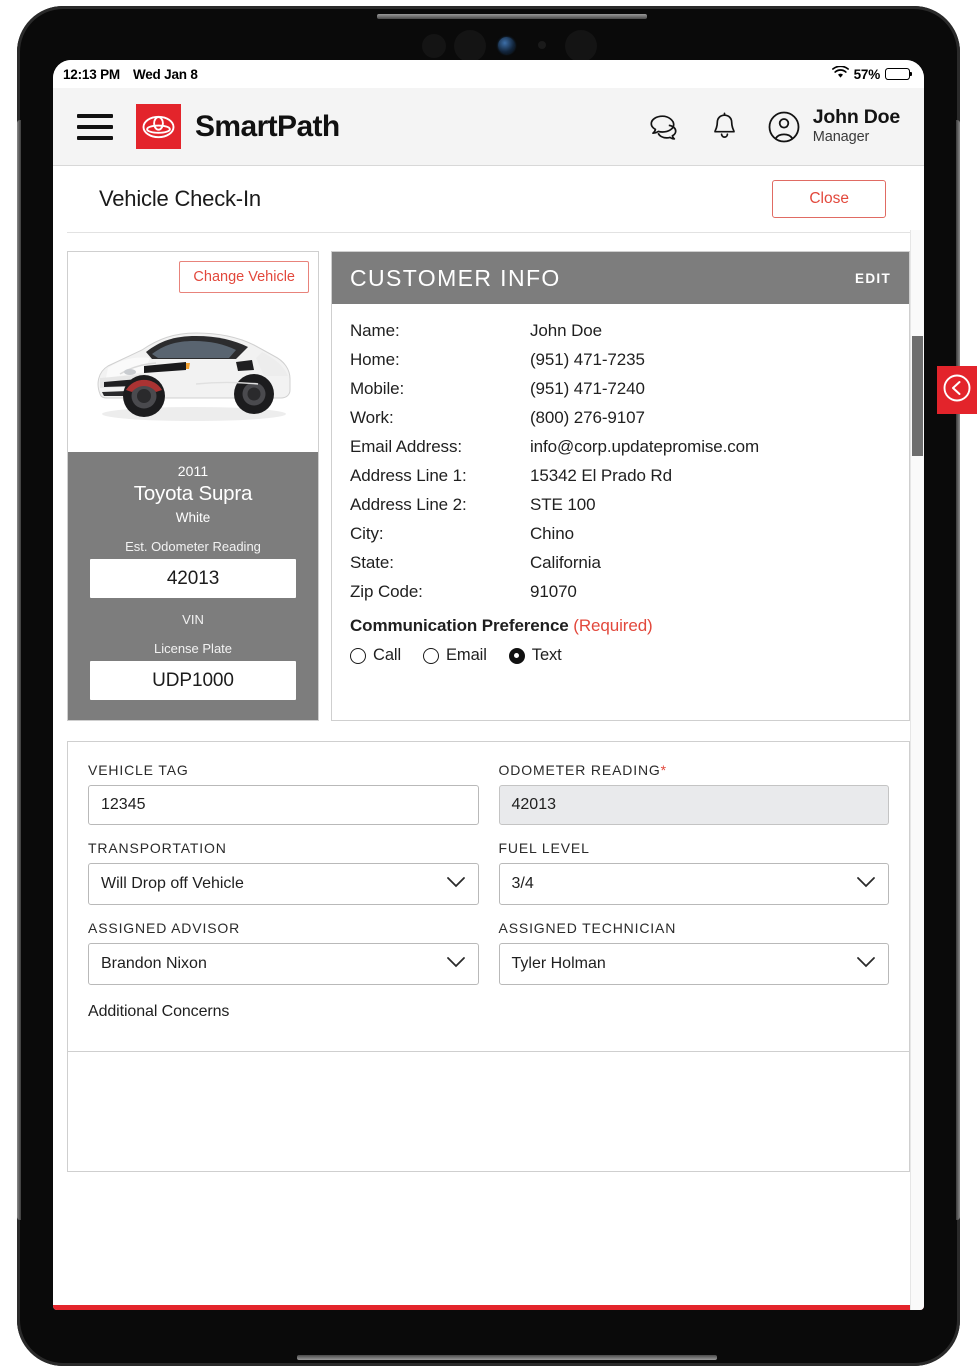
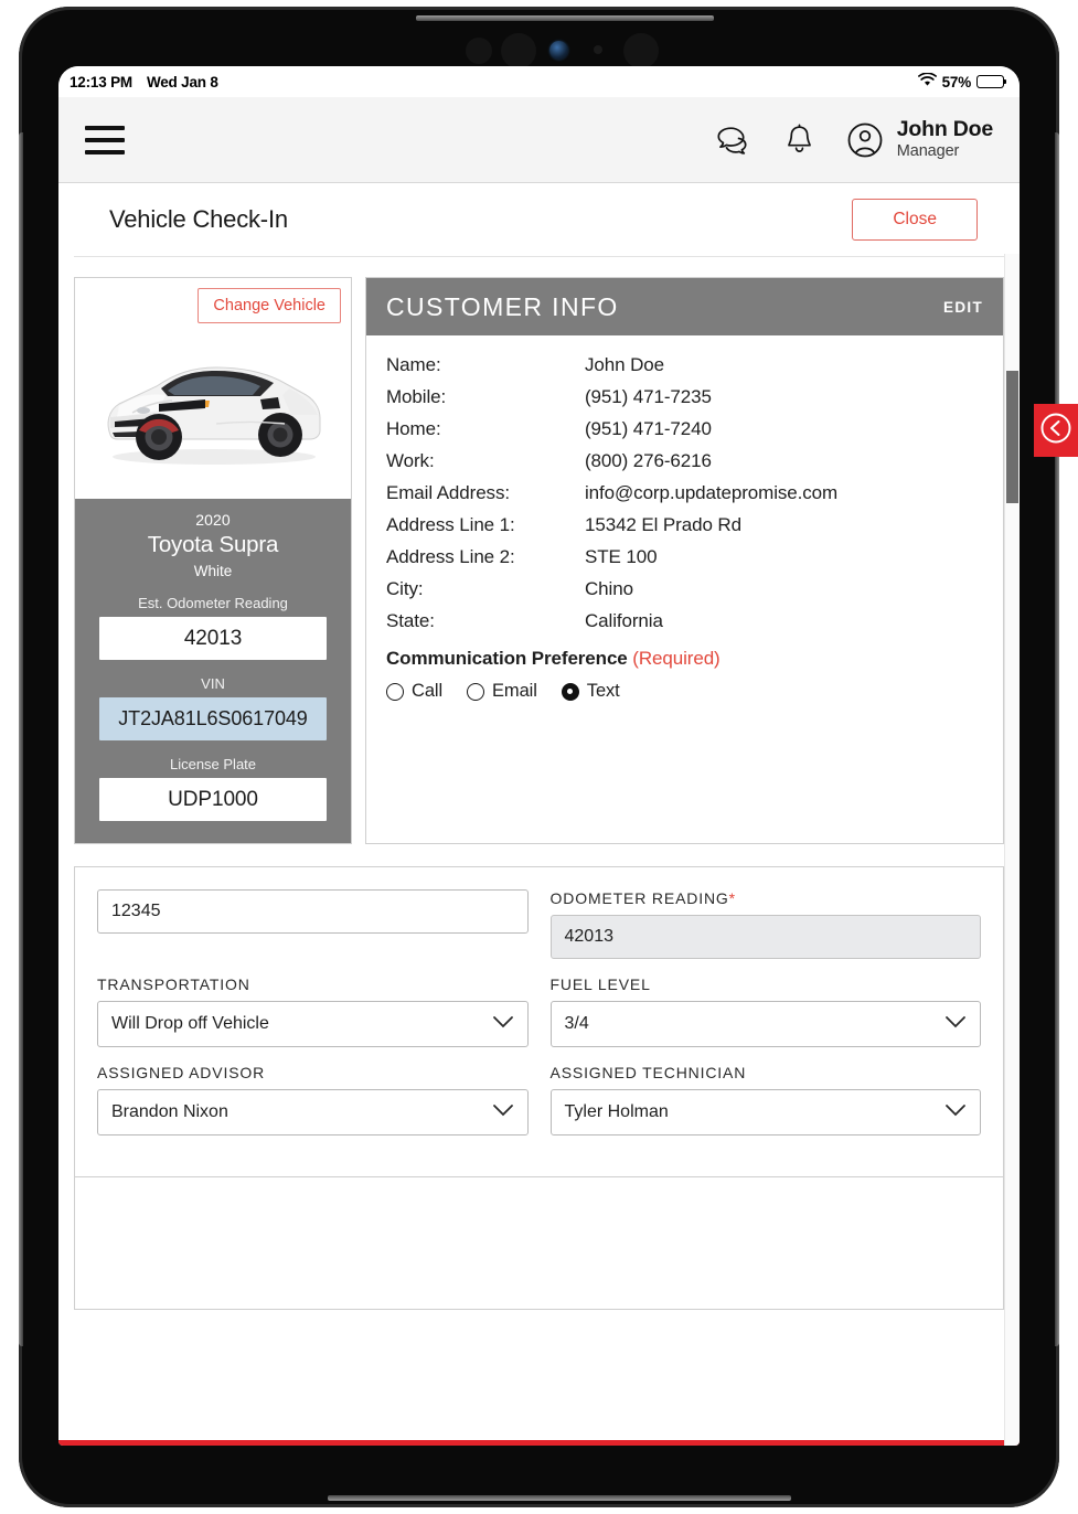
  12:13 PM
  Wed Jan 8
  57%
- SmartPath
  John Doe
  Manager
  Vehicle Check-In
  Close
  Change Vehicle
- 2011
+ 2020
  Toyota Supra
  White
  Est. Odometer Reading
  42013
  VIN
+ JT2JA81L6S0617049
  License Plate
  UDP1000
  CUSTOMER INFO
  EDIT
  Name:
  John Doe
- Home:
+ Mobile:
  (951) 471-7235
- Mobile:
+ Home:
  (951) 471-7240
  Work:
- (800) 276-9107
+ (800) 276-6216
  Email Address:
  info@corp.updatepromise.com
  Address Line 1:
  15342 El Prado Rd
  Address Line 2:
  STE 100
  City:
  Chino
  State:
  California
- Zip Code:
- 91070
  Communication Preference (Required)
  Call
  Email
  Text
- VEHICLE TAG
  12345
  ODOMETER READING*
  42013
  TRANSPORTATION
  Will Drop off Vehicle
  FUEL LEVEL
  3/4
  ASSIGNED ADVISOR
  Brandon Nixon
  ASSIGNED TECHNICIAN
  Tyler Holman
- Additional Concerns
